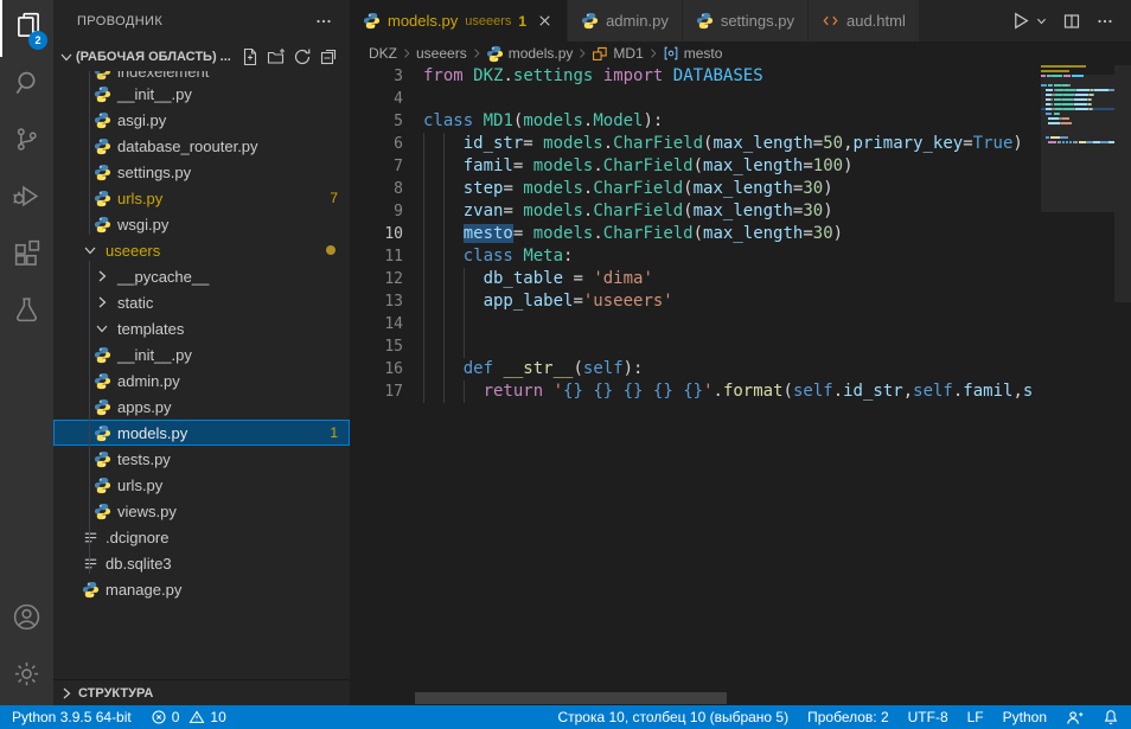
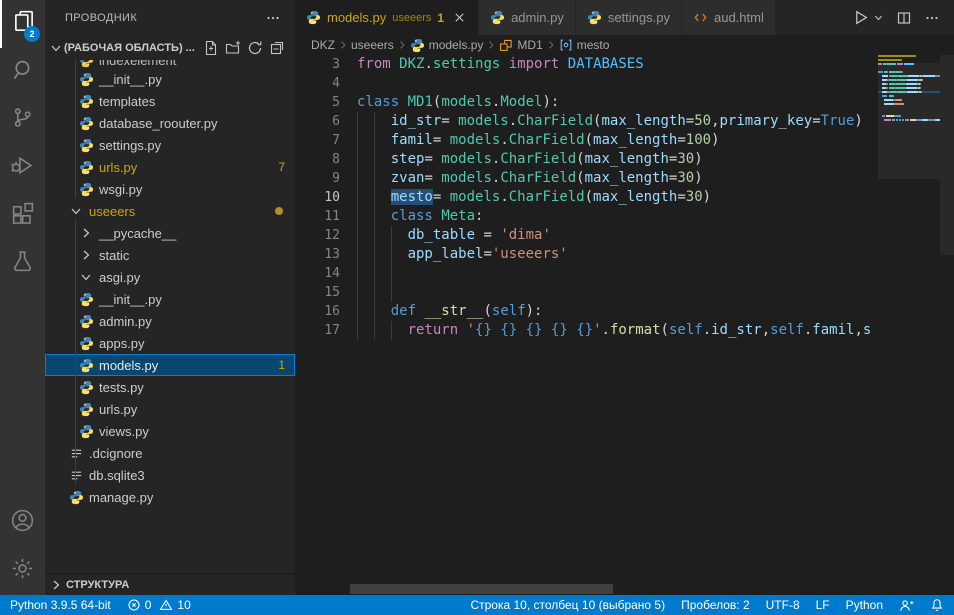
  2
  ПРОВОДНИК
  (РАБОЧАЯ ОБЛАСТЬ) ...
  indexelement
  __init__.py
- asgi.py
+ templates
  database_roouter.py
  settings.py
  urls.py
  7
  wsgi.py
  useeers
  __pycache__
  static
- templates
+ asgi.py
  __init__.py
  admin.py
  apps.py
  models.py
  1
  tests.py
  urls.py
  views.py
  .dcignore
  db.sqlite3
  manage.py
  СТРУКТУРА
  models.py
  useeers
  1
  admin.py
  settings.py
  aud.html
  DKZ
  useeers
  models.py
  MD1
  mesto
  3
  from DKZ.settings import DATABASES
  4
  5
  class MD1(models.Model):
  6
  id_str= models.CharField(max_length=50,primary_key=True)
  7
  famil= models.CharField(max_length=100)
  8
  step= models.CharField(max_length=30)
  9
  zvan= models.CharField(max_length=30)
  10
  mesto= models.CharField(max_length=30)
  11
  class Meta:
  12
  db_table = 'dima'
  13
  app_label='useeers'
  14
  15
  16
  def __str__(self):
  17
  return '{} {} {} {} {}'.format(self.id_str,self.famil,s
  Python 3.9.5 64-bit
  0
  10
  Строка 10, столбец 10 (выбрано 5)
  Пробелов: 2
  UTF-8
  LF
  Python
